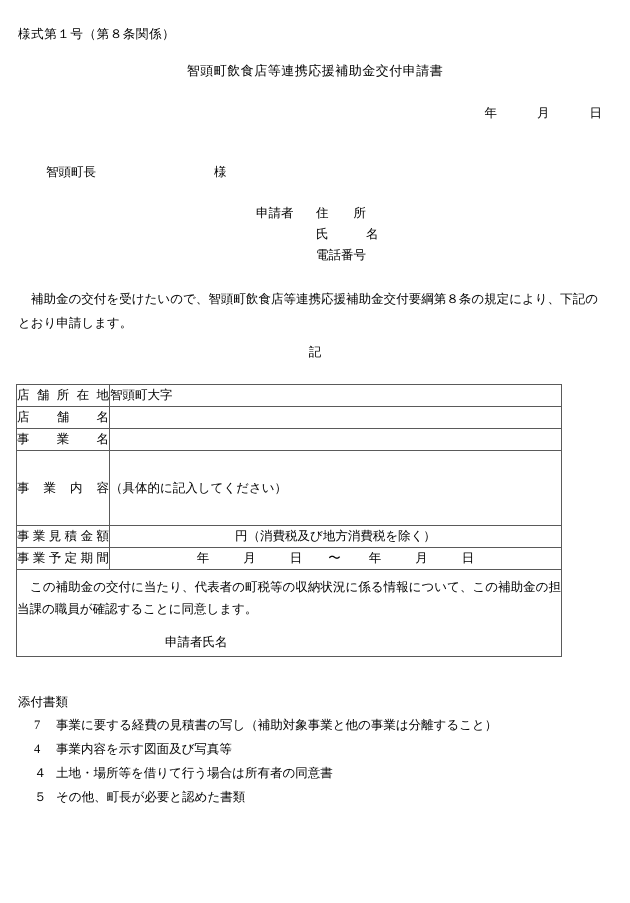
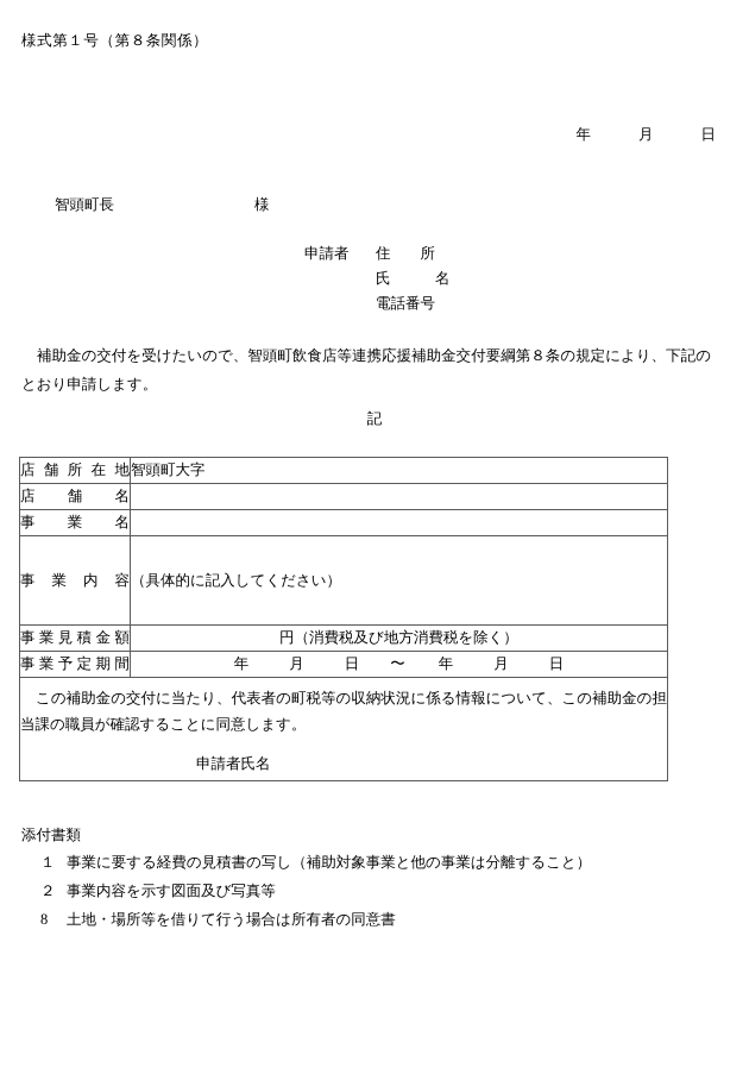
  様式第１号（第８条関係）
- 智頭町飲食店等連携応援補助金交付申請書
  年 月 日
  智頭町長 様
  申請者 住 所
  氏 名
  電話番号
  補助金の交付を受けたいので、智頭町飲食店等連携応援補助金交付要綱第８条の規定により、下記のとおり申請します。
  記
  店 舗 所 在 地	智頭町大字
  店 舗 名
  事 業 名
  事 業 内 容	（具体的に記入してください）
  事 業 見 積 金 額	円（消費税及び地方消費税を除く）
  事 業 予 定 期 間	年 月 日 〜 年 月 日
  この補助金の交付に当たり、代表者の町税等の収納状況に係る情報について、この補助金の担当課の職員が確認することに同意します。 申請者氏名
  添付書類
- 7
+ １
  事業に要する経費の見積書の写し（補助対象事業と他の事業は分離すること）
- 4
+ ２
  事業内容を示す図面及び写真等
- ４
+ 8
  土地・場所等を借りて行う場合は所有者の同意書
- ５
- その他、町長が必要と認めた書類
